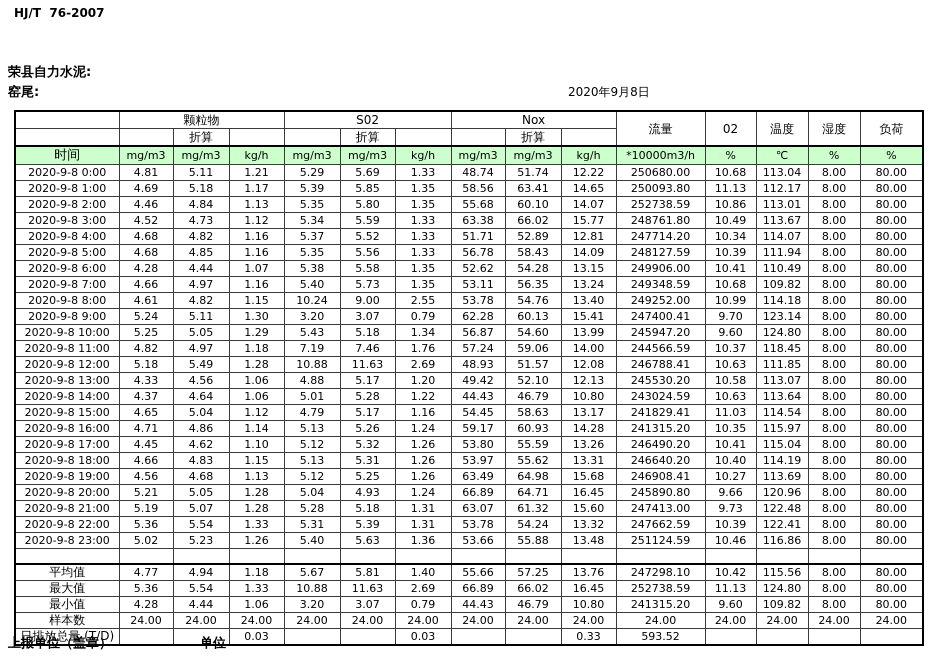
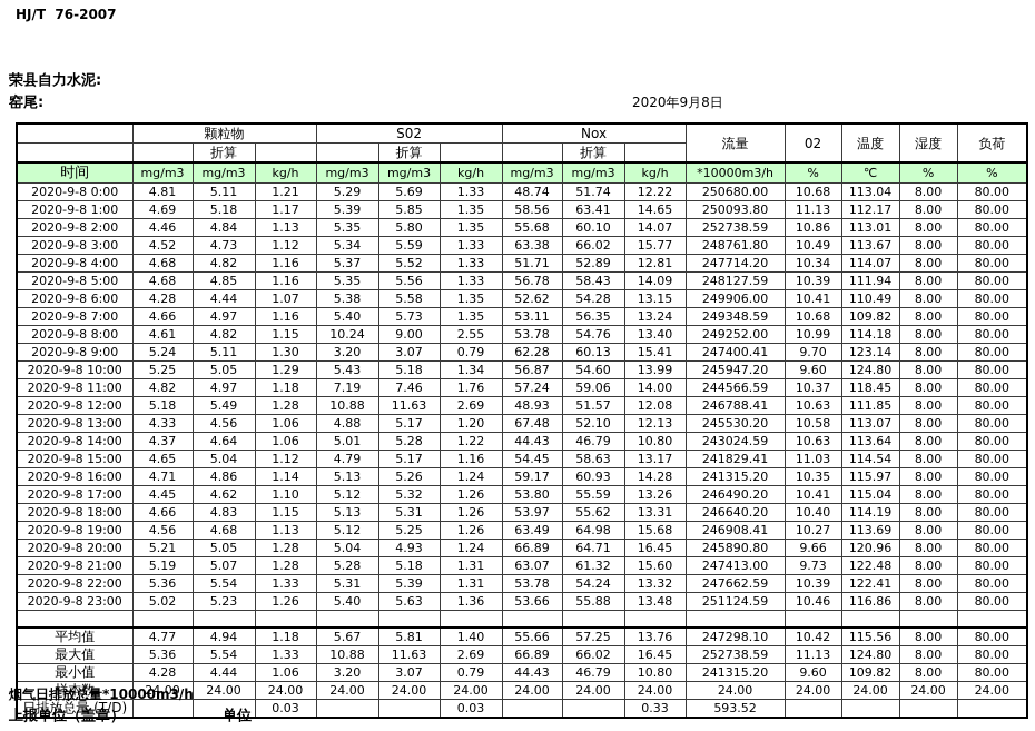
  HJ/T 76-2007
  荣县自力水泥:
  窑尾:
  2020年9月8日
  	颗粒物	S02	Nox	流量	02	温度	湿度	负荷
  		折算			折算			折算
  时间	mg/m3	mg/m3	kg/h	mg/m3	mg/m3	kg/h	mg/m3	mg/m3	kg/h	*10000m3/h	%	℃	%	%
  2020-9-8 0:00	4.81	5.11	1.21	5.29	5.69	1.33	48.74	51.74	12.22	250680.00	10.68	113.04	8.00	80.00
  2020-9-8 1:00	4.69	5.18	1.17	5.39	5.85	1.35	58.56	63.41	14.65	250093.80	11.13	112.17	8.00	80.00
  2020-9-8 2:00	4.46	4.84	1.13	5.35	5.80	1.35	55.68	60.10	14.07	252738.59	10.86	113.01	8.00	80.00
  2020-9-8 3:00	4.52	4.73	1.12	5.34	5.59	1.33	63.38	66.02	15.77	248761.80	10.49	113.67	8.00	80.00
  2020-9-8 4:00	4.68	4.82	1.16	5.37	5.52	1.33	51.71	52.89	12.81	247714.20	10.34	114.07	8.00	80.00
  2020-9-8 5:00	4.68	4.85	1.16	5.35	5.56	1.33	56.78	58.43	14.09	248127.59	10.39	111.94	8.00	80.00
  2020-9-8 6:00	4.28	4.44	1.07	5.38	5.58	1.35	52.62	54.28	13.15	249906.00	10.41	110.49	8.00	80.00
  2020-9-8 7:00	4.66	4.97	1.16	5.40	5.73	1.35	53.11	56.35	13.24	249348.59	10.68	109.82	8.00	80.00
  2020-9-8 8:00	4.61	4.82	1.15	10.24	9.00	2.55	53.78	54.76	13.40	249252.00	10.99	114.18	8.00	80.00
  2020-9-8 9:00	5.24	5.11	1.30	3.20	3.07	0.79	62.28	60.13	15.41	247400.41	9.70	123.14	8.00	80.00
  2020-9-8 10:00	5.25	5.05	1.29	5.43	5.18	1.34	56.87	54.60	13.99	245947.20	9.60	124.80	8.00	80.00
  2020-9-8 11:00	4.82	4.97	1.18	7.19	7.46	1.76	57.24	59.06	14.00	244566.59	10.37	118.45	8.00	80.00
  2020-9-8 12:00	5.18	5.49	1.28	10.88	11.63	2.69	48.93	51.57	12.08	246788.41	10.63	111.85	8.00	80.00
- 2020-9-8 13:00	4.33	4.56	1.06	4.88	5.17	1.20	49.42	52.10	12.13	245530.20	10.58	113.07	8.00	80.00
+ 2020-9-8 13:00	4.33	4.56	1.06	4.88	5.17	1.20	67.48	52.10	12.13	245530.20	10.58	113.07	8.00	80.00
  2020-9-8 14:00	4.37	4.64	1.06	5.01	5.28	1.22	44.43	46.79	10.80	243024.59	10.63	113.64	8.00	80.00
  2020-9-8 15:00	4.65	5.04	1.12	4.79	5.17	1.16	54.45	58.63	13.17	241829.41	11.03	114.54	8.00	80.00
  2020-9-8 16:00	4.71	4.86	1.14	5.13	5.26	1.24	59.17	60.93	14.28	241315.20	10.35	115.97	8.00	80.00
  2020-9-8 17:00	4.45	4.62	1.10	5.12	5.32	1.26	53.80	55.59	13.26	246490.20	10.41	115.04	8.00	80.00
  2020-9-8 18:00	4.66	4.83	1.15	5.13	5.31	1.26	53.97	55.62	13.31	246640.20	10.40	114.19	8.00	80.00
  2020-9-8 19:00	4.56	4.68	1.13	5.12	5.25	1.26	63.49	64.98	15.68	246908.41	10.27	113.69	8.00	80.00
  2020-9-8 20:00	5.21	5.05	1.28	5.04	4.93	1.24	66.89	64.71	16.45	245890.80	9.66	120.96	8.00	80.00
  2020-9-8 21:00	5.19	5.07	1.28	5.28	5.18	1.31	63.07	61.32	15.60	247413.00	9.73	122.48	8.00	80.00
  2020-9-8 22:00	5.36	5.54	1.33	5.31	5.39	1.31	53.78	54.24	13.32	247662.59	10.39	122.41	8.00	80.00
  2020-9-8 23:00	5.02	5.23	1.26	5.40	5.63	1.36	53.66	55.88	13.48	251124.59	10.46	116.86	8.00	80.00
  平均值	4.77	4.94	1.18	5.67	5.81	1.40	55.66	57.25	13.76	247298.10	10.42	115.56	8.00	80.00
  最大值	5.36	5.54	1.33	10.88	11.63	2.69	66.89	66.02	16.45	252738.59	11.13	124.80	8.00	80.00
  最小值	4.28	4.44	1.06	3.20	3.07	0.79	44.43	46.79	10.80	241315.20	9.60	109.82	8.00	80.00
  样本数	24.00	24.00	24.00	24.00	24.00	24.00	24.00	24.00	24.00	24.00	24.00	24.00	24.00	24.00
  日排放总量 (T/D)			0.03			0.03			0.33	593.52
+ 烟气日排放总量*10000m3/h
  上报单位（盖章）
  单位
